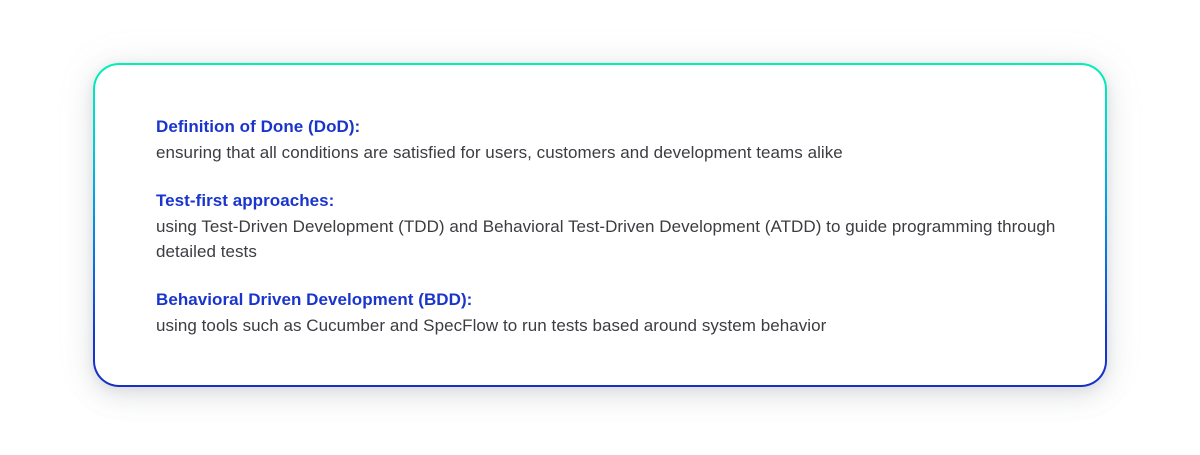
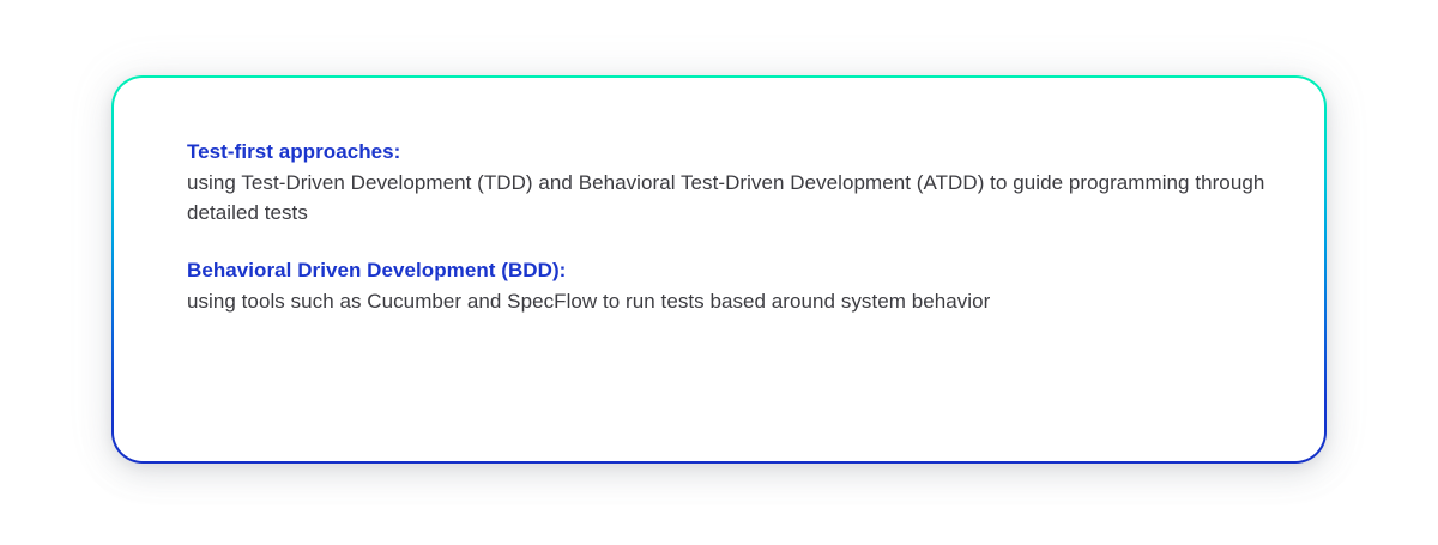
- Definition of Done (DoD):
- ensuring that all conditions are satisfied for users, customers and development teams alike
  Test-first approaches:
  using Test-Driven Development (TDD) and Behavioral Test-Driven Development (ATDD) to guide programming through detailed tests
  Behavioral Driven Development (BDD):
  using tools such as Cucumber and SpecFlow to run tests based around system behavior
